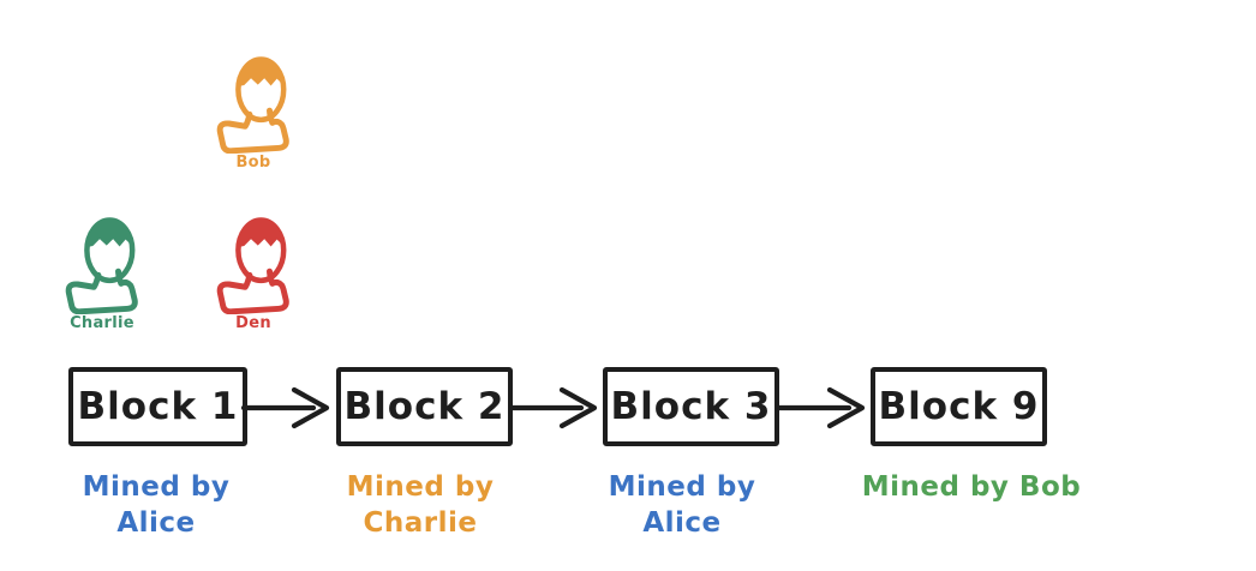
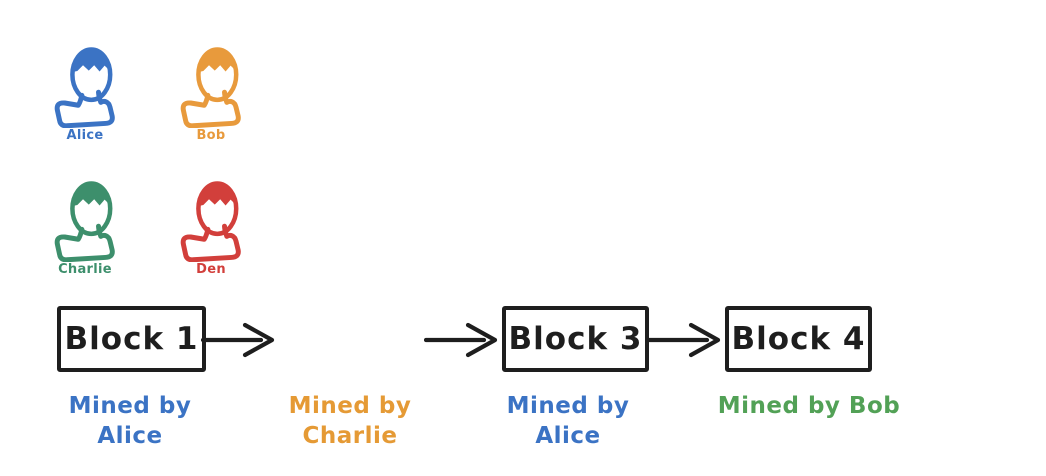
+ Alice
  Bob
  Charlie
  Den
  Block 1
- Block 2
  Block 3
- Block 9
+ Block 4
  Mined by Alice
  Mined by Charlie
  Mined by Alice
  Mined by Bob
